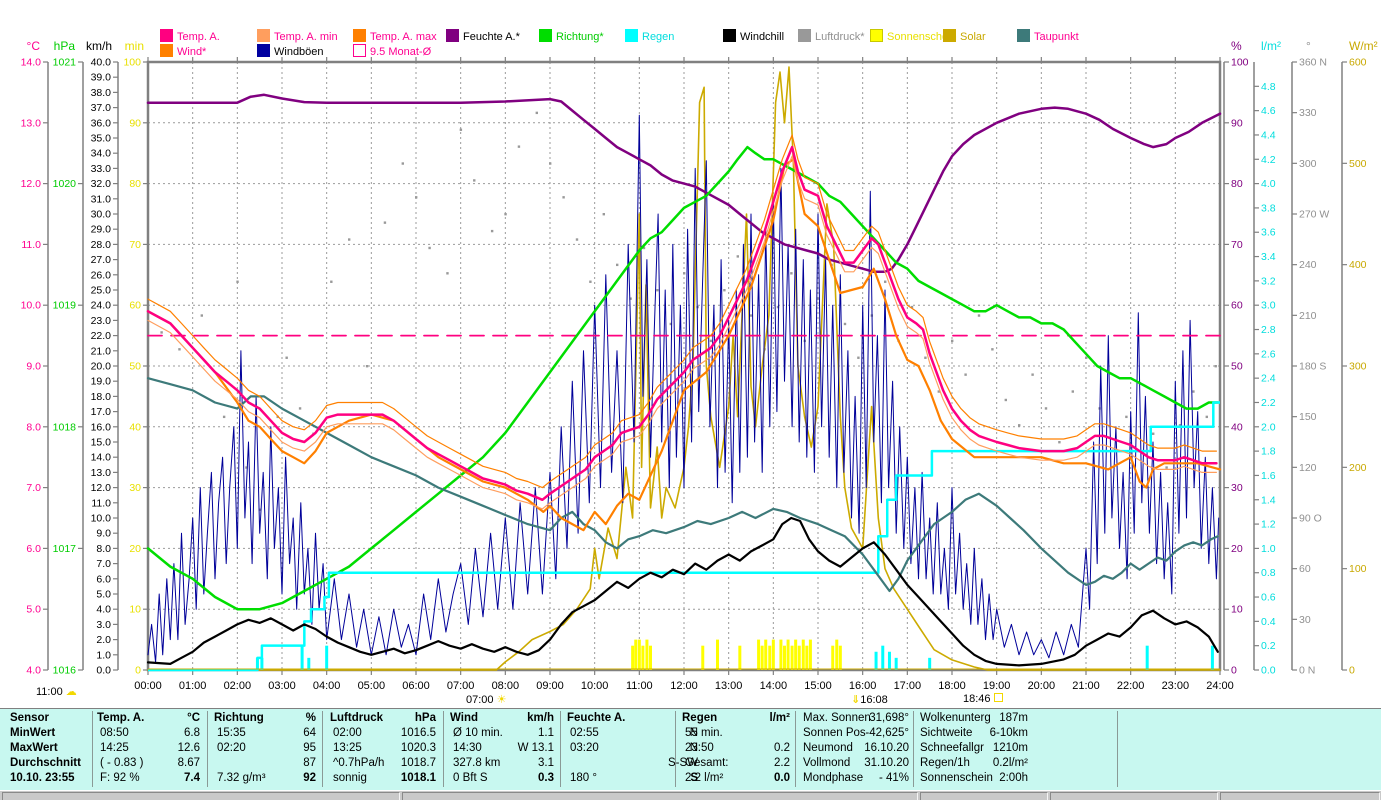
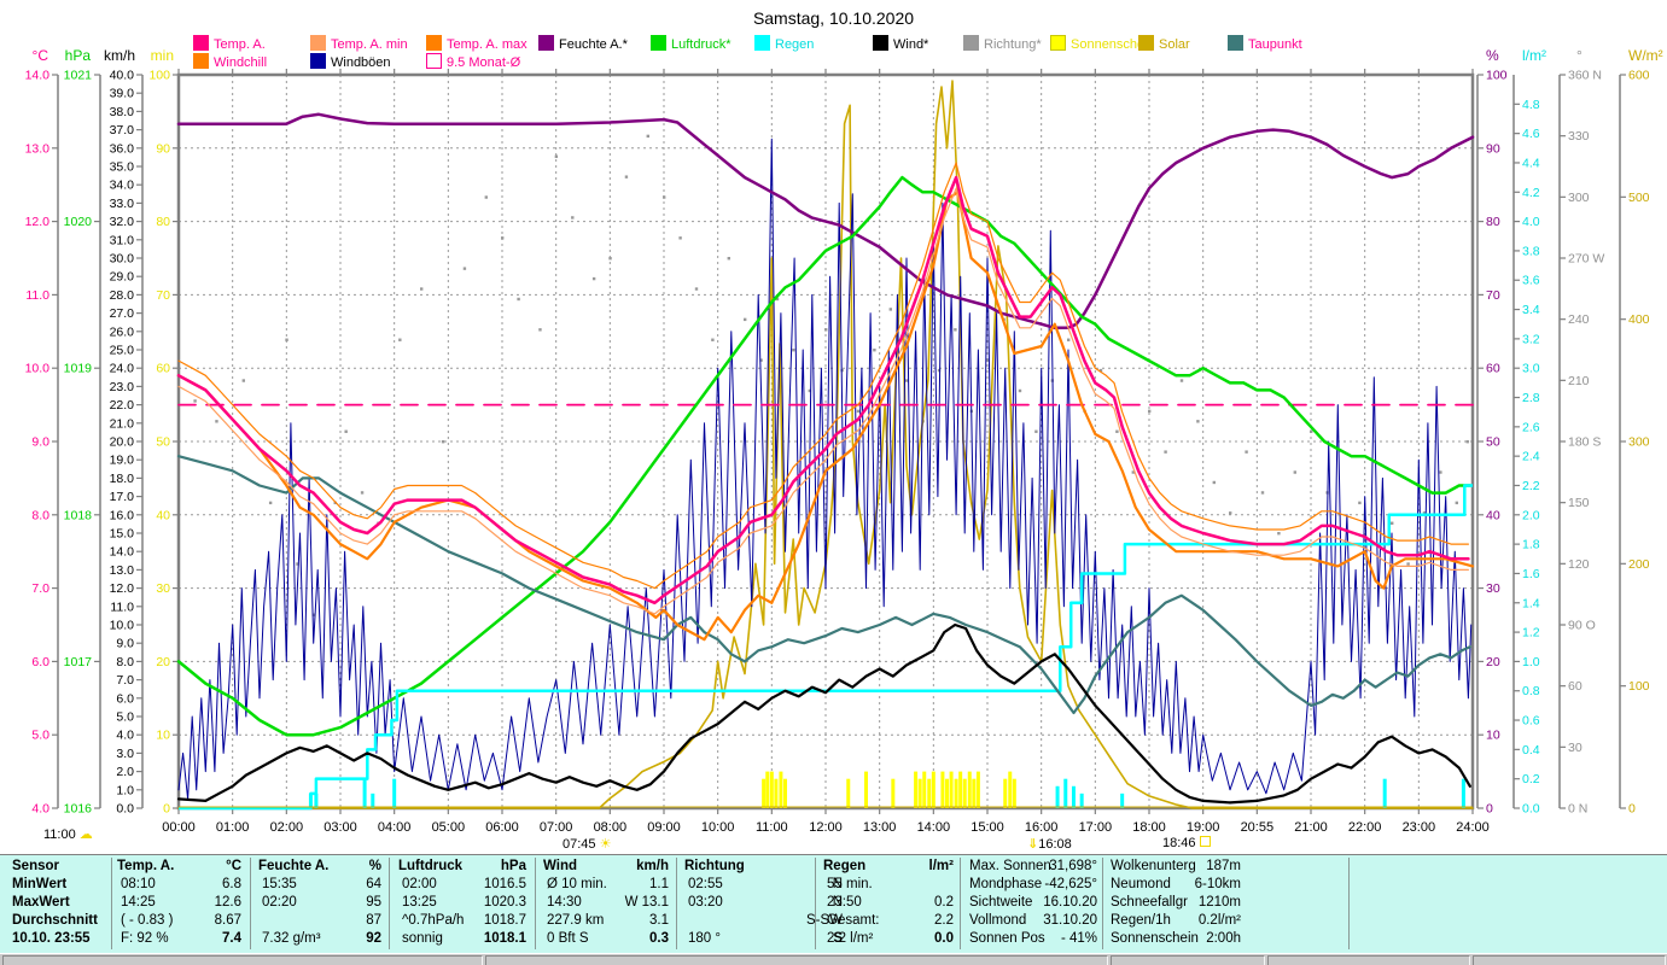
+ Samstag, 10.10.2020
  Temp. A.
  Temp. A. min
  Temp. A. max
  Feuchte A.*
- Richtung*
+ Luftdruck*
  Regen
- Windchill
+ Wind*
- Luftdruck*
+ Richtung*
  Sonnensch
  Solar
  Taupunkt
- Wind*
+ Windchill
  Windböen
  9.5 Monat-Ø
  °C
  hPa
  km/h
  min
  %
  l/m²
  °
  W/m²
  4.0
  5.0
  6.0
  7.0
  8.0
  9.0
  10.0
  11.0
  12.0
  13.0
  14.0
  1016
  1017
  1018
  1019
  1020
  1021
  0.0
  1.0
  2.0
  3.0
  4.0
  5.0
  6.0
  7.0
  8.0
  9.0
  10.0
  11.0
  12.0
  13.0
  14.0
  15.0
  16.0
  17.0
  18.0
  19.0
  20.0
  21.0
  22.0
  23.0
  24.0
  25.0
  26.0
  27.0
  28.0
  29.0
  30.0
  31.0
  32.0
  33.0
  34.0
  35.0
  36.0
  37.0
  38.0
  39.0
  40.0
  0
  10
  20
  30
  40
  50
  60
  70
  80
  90
  100
  0
  10
  20
  30
  40
  50
  60
  70
  80
  90
  100
  0.0
  0.2
  0.4
  0.6
  0.8
  1.0
  1.2
  1.4
  1.6
  1.8
  2.0
  2.2
  2.4
  2.6
  2.8
  3.0
  3.2
  3.4
  3.6
  3.8
  4.0
  4.2
  4.4
  4.6
  4.8
  0 N
  30
  60
  90 O
  120
  150
  180 S
  210
  240
  270 W
  300
  330
  360 N
  0
  100
  200
  300
  400
  500
  600
  00:00
  01:00
  02:00
  03:00
  04:00
  05:00
  06:00
  07:00
  08:00
  09:00
  10:00
  11:00
  12:00
  13:00
  14:00
  15:00
  16:00
  17:00
  18:00
  19:00
- 20:00
+ 20:55
  21:00
  22:00
  23:00
  24:00
  11:00 ☁
- 07:00 ☀
+ 07:45 ☀
  ⇓16:08
  18:46
  Sensor
  MinWert
  MaxWert
  Durchschnitt
  10.10. 23:55
  Temp. A.
  °C
- 08:50
+ 08:10
  6.8
  14:25
  12.6
  ( - 0.83 )
  8.67
  F: 92 %
  7.4
- Richtung
+ Feuchte A.
  %
  15:35
  64
  02:20
  95
  87
  7.32 g/m³
  92
  Luftdruck
  hPa
  02:00
  1016.5
  13:25
  1020.3
  ^0.7hPa/h
  1018.7
  sonnig
  1018.1
  Wind
  km/h
  Ø 10 min.
  1.1
  14:30
  W 13.1
- 327.8 km
+ 227.9 km
  3.1
  0 Bft S
  0.3
- Feuchte A.
+ Richtung
  02:55
  N
  03:20
  N
  S-SW
  180 °
  S
  Regen
  l/m²
  55 min.
  23:50
  0.2
  Gesamt:
  2.2
  2.2 l/m²
  0.0
  Max. Sonnen
  31,698°
- Sonnen Pos
+ Mondphase
  -42,625°
- Neumond
+ Sichtweite
  16.10.20
  Vollmond
  31.10.20
- Mondphase
+ Sonnen Pos
  - 41%
  Wolkenunterg
  187m
- Sichtweite
+ Neumond
  6-10km
  Schneefallgr
  1210m
  Regen/1h
  0.2l/m²
  Sonnenschein
  2:00h
